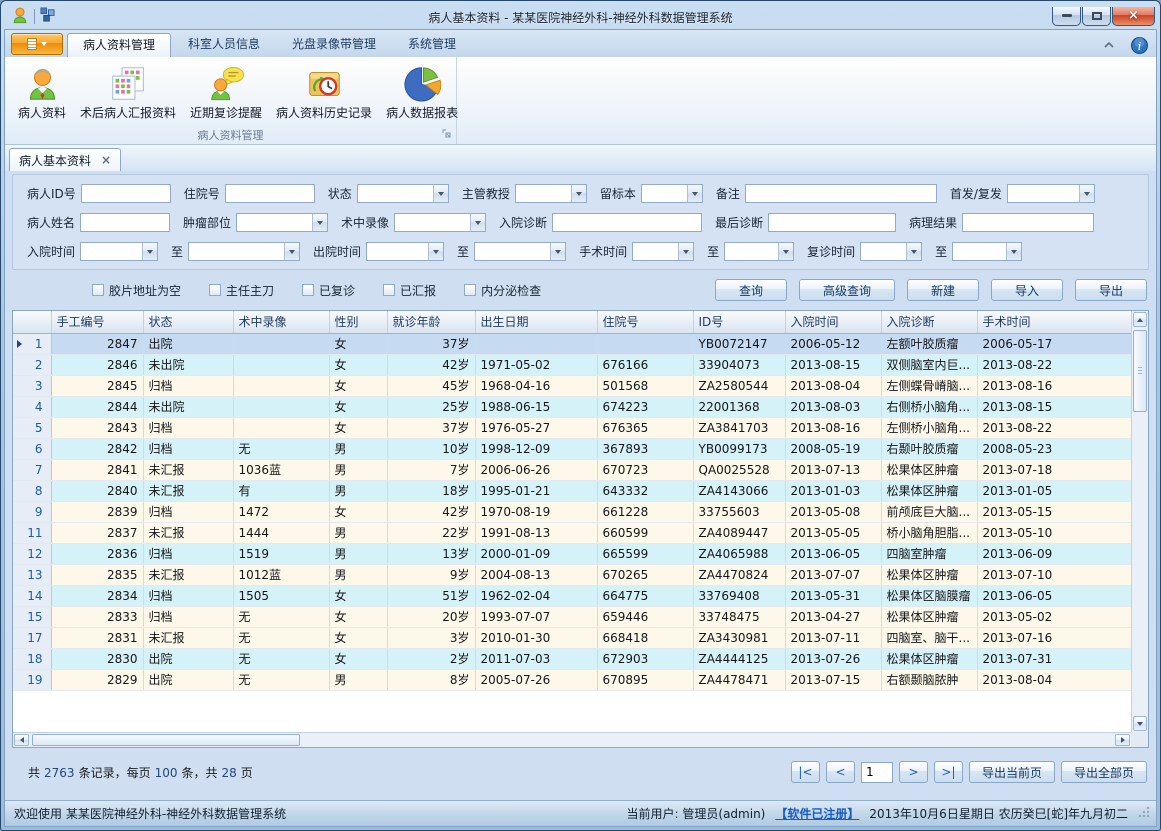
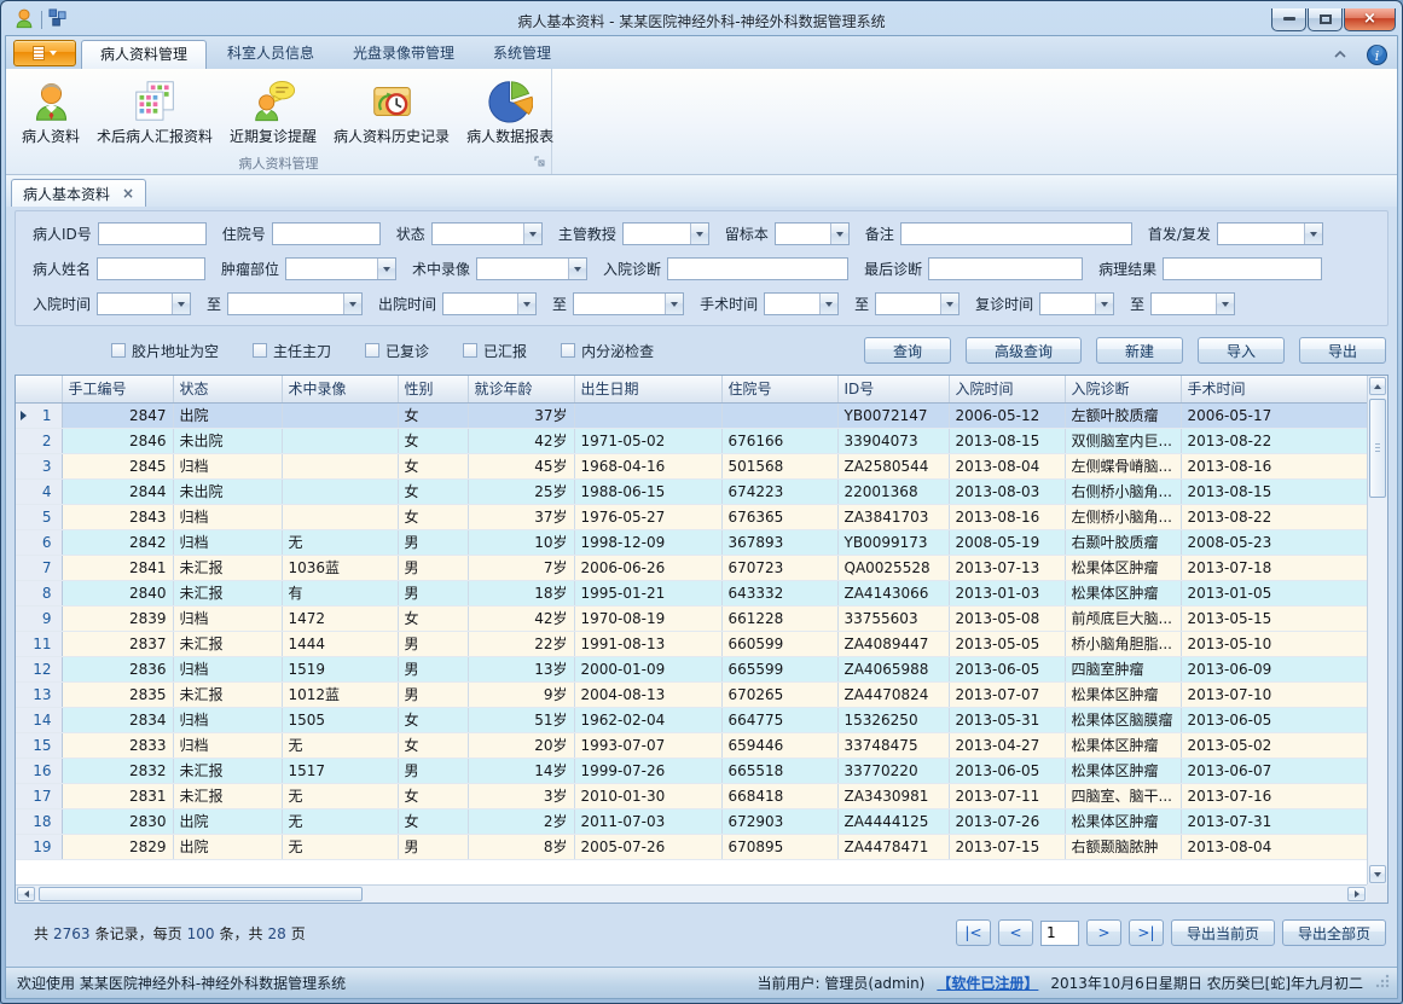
  病人基本资料 - 某某医院神经外科-神经外科数据管理系统
  ×
  病人资料管理
  科室人员信息
  光盘录像带管理
  系统管理
  i
  病人资料
  术后病人汇报资料
  近期复诊提醒
  病人资料历史记录
  病人数据报表
  病人资料管理
  病人基本资料
  ×
  病人ID号
  住院号
  状态
  主管教授
  留标本
  备注
  首发/复发
  病人姓名
  肿瘤部位
  术中录像
  入院诊断
  最后诊断
  病理结果
  入院时间
  至
  出院时间
  至
  手术时间
  至
  复诊时间
  至
  胶片地址为空
  主任主刀
  已复诊
  已汇报
  内分泌检查
  查询
  高级查询
  新建
  导入
  导出
  	手工编号	状态	术中录像	性别	就诊年龄	出生日期	住院号	ID号	入院时间	入院诊断	手术时间
  1	2847	出院		女	37岁			YB0072147	2006-05-12	左额叶胶质瘤	2006-05-17
  2	2846	未出院		女	42岁	1971-05-02	676166	33904073	2013-08-15	双侧脑室内巨...	2013-08-22
  3	2845	归档		女	45岁	1968-04-16	501568	ZA2580544	2013-08-04	左侧蝶骨嵴脑...	2013-08-16
  4	2844	未出院		女	25岁	1988-06-15	674223	22001368	2013-08-03	右侧桥小脑角...	2013-08-15
  5	2843	归档		女	37岁	1976-05-27	676365	ZA3841703	2013-08-16	左侧桥小脑角...	2013-08-22
  6	2842	归档	无	男	10岁	1998-12-09	367893	YB0099173	2008-05-19	右颞叶胶质瘤	2008-05-23
  7	2841	未汇报	1036蓝	男	7岁	2006-06-26	670723	QA0025528	2013-07-13	松果体区肿瘤	2013-07-18
  8	2840	未汇报	有	男	18岁	1995-01-21	643332	ZA4143066	2013-01-03	松果体区肿瘤	2013-01-05
  9	2839	归档	1472	女	42岁	1970-08-19	661228	33755603	2013-05-08	前颅底巨大脑...	2013-05-15
  11	2837	未汇报	1444	男	22岁	1991-08-13	660599	ZA4089447	2013-05-05	桥小脑角胆脂...	2013-05-10
  12	2836	归档	1519	男	13岁	2000-01-09	665599	ZA4065988	2013-06-05	四脑室肿瘤	2013-06-09
  13	2835	未汇报	1012蓝	男	9岁	2004-08-13	670265	ZA4470824	2013-07-07	松果体区肿瘤	2013-07-10
- 14	2834	归档	1505	女	51岁	1962-02-04	664775	33769408	2013-05-31	松果体区脑膜瘤	2013-06-05
+ 14	2834	归档	1505	女	51岁	1962-02-04	664775	15326250	2013-05-31	松果体区脑膜瘤	2013-06-05
  15	2833	归档	无	女	20岁	1993-07-07	659446	33748475	2013-04-27	松果体区肿瘤	2013-05-02
+ 16	2832	未汇报	1517	男	14岁	1999-07-26	665518	33770220	2013-06-05	松果体区肿瘤	2013-06-07
  17	2831	未汇报	无	女	3岁	2010-01-30	668418	ZA3430981	2013-07-11	四脑室、脑干...	2013-07-16
  18	2830	出院	无	女	2岁	2011-07-03	672903	ZA4444125	2013-07-26	松果体区肿瘤	2013-07-31
  19	2829	出院	无	男	8岁	2005-07-26	670895	ZA4478471	2013-07-15	右额颞脑脓肿	2013-08-04
  共 2763 条记录，每页 100 条，共 28 页
  |<
  <
  1
  >
  >|
  导出当前页
  导出全部页
  欢迎使用 某某医院神经外科-神经外科数据管理系统
  当前用户: 管理员(admin)
  【软件已注册】
  2013年10月6日星期日 农历癸巳[蛇]年九月初二
